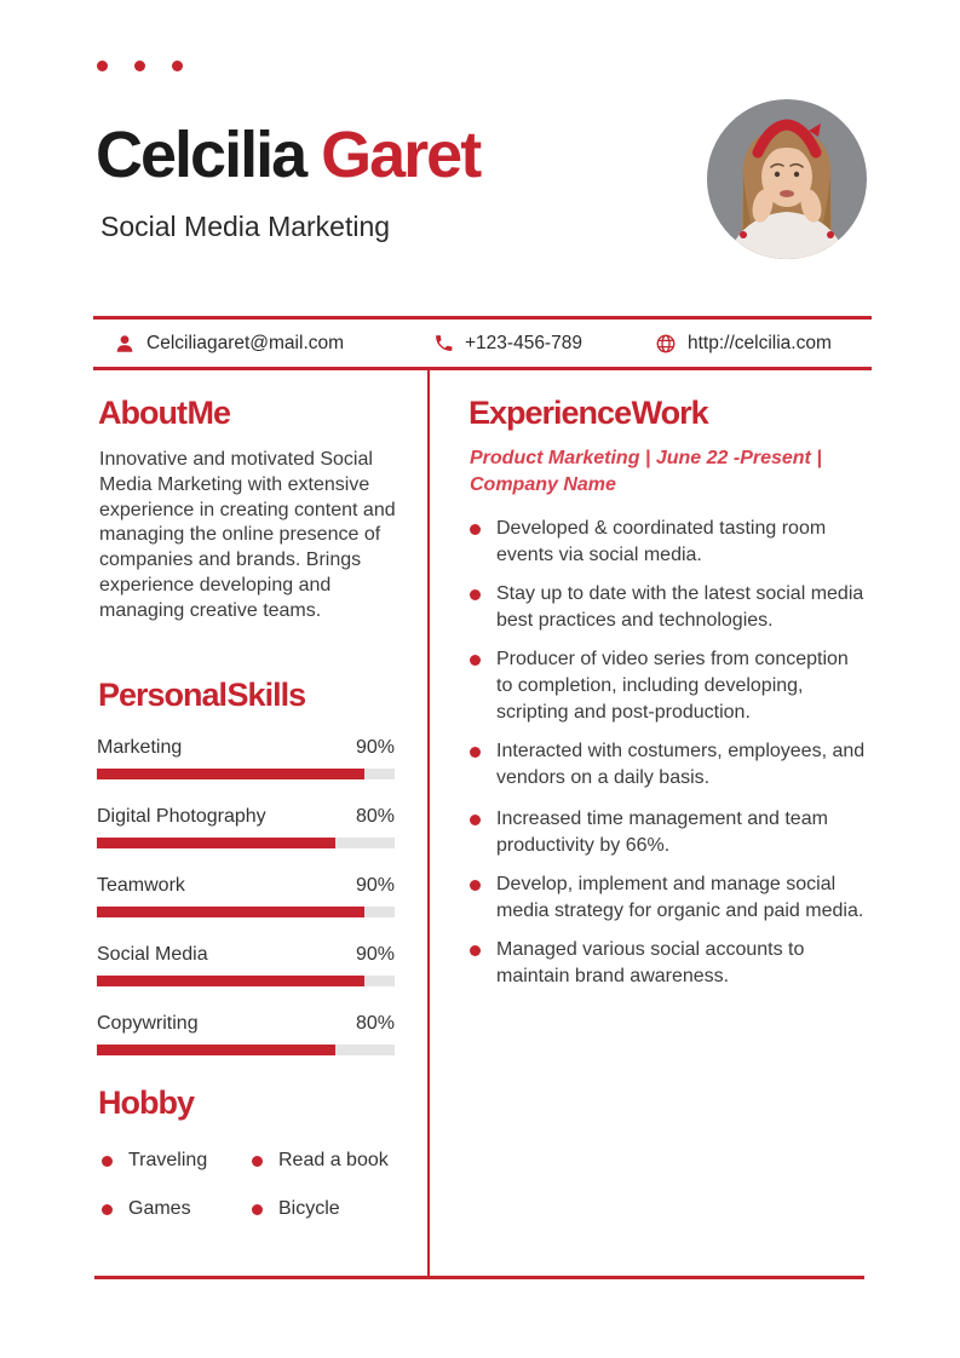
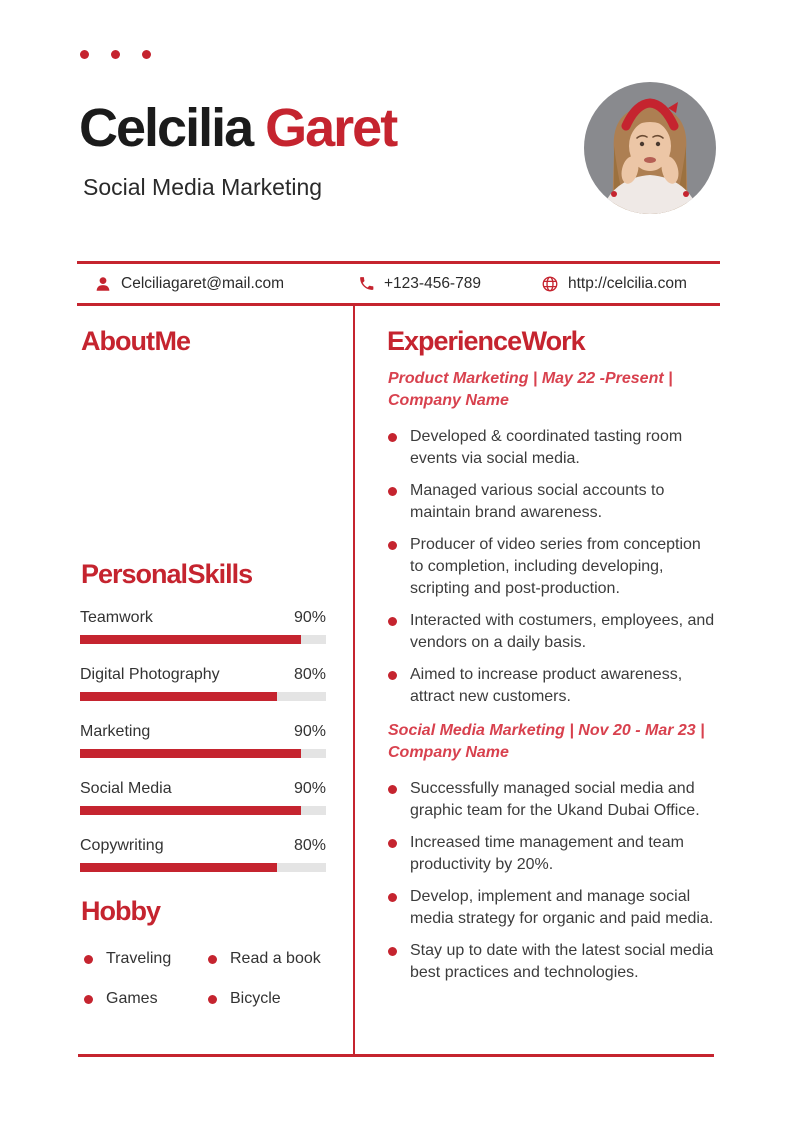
  Celcilia Garet
  Social Media Marketing
  Celciliagaret@mail.com
  +123-456-789
  http://celcilia.com
  About Me
- Innovative and motivated Social Media Marketing with extensive experience in creating content and managing the online presence of companies and brands. Brings experience developing and managing creative teams.
  Personal Skills
- Marketing
+ Teamwork
  90%
  Digital Photography
  80%
- Teamwork
+ Marketing
  90%
  Social Media
  90%
  Copywriting
  80%
  Hobby
  Traveling
  Read a book
  Games
  Bicycle
  Experience Work
- Product Marketing | June 22 -Present | Company Name
+ Product Marketing | May 22 -Present | Company Name
  Developed & coordinated tasting room events via social media.
- Stay up to date with the latest social media best practices and technologies.
+ Managed various social accounts to maintain brand awareness.
  Producer of video series from conception to completion, including developing, scripting and post-production.
  Interacted with costumers, employees, and vendors on a daily basis.
+ Aimed to increase product awareness, attract new customers.
+ Social Media Marketing | Nov 20 - Mar 23 | Company Name
+ Successfully managed social media and graphic team for the Ukand Dubai Office.
- Increased time management and team productivity by 66%.
+ Increased time management and team productivity by 20%.
  Develop, implement and manage social media strategy for organic and paid media.
- Managed various social accounts to maintain brand awareness.
+ Stay up to date with the latest social media best practices and technologies.
